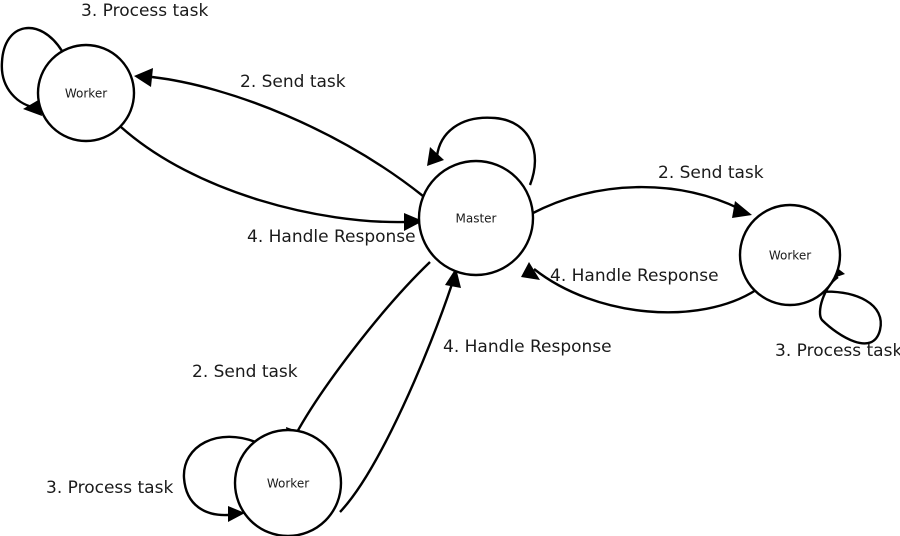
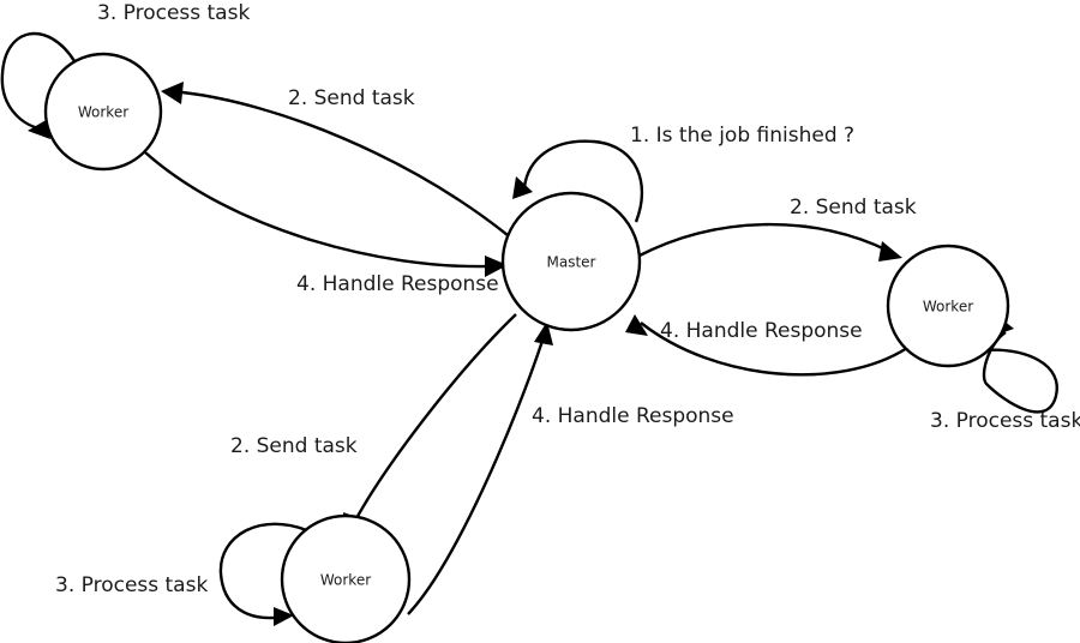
  Worker
  Master
  Worker
  Worker
  3. Process task
  2. Send task
  4. Handle Response
+ 1. Is the job finished ?
  2. Send task
  4. Handle Response
  3. Process task
  4. Handle Response
  2. Send task
  3. Process task
